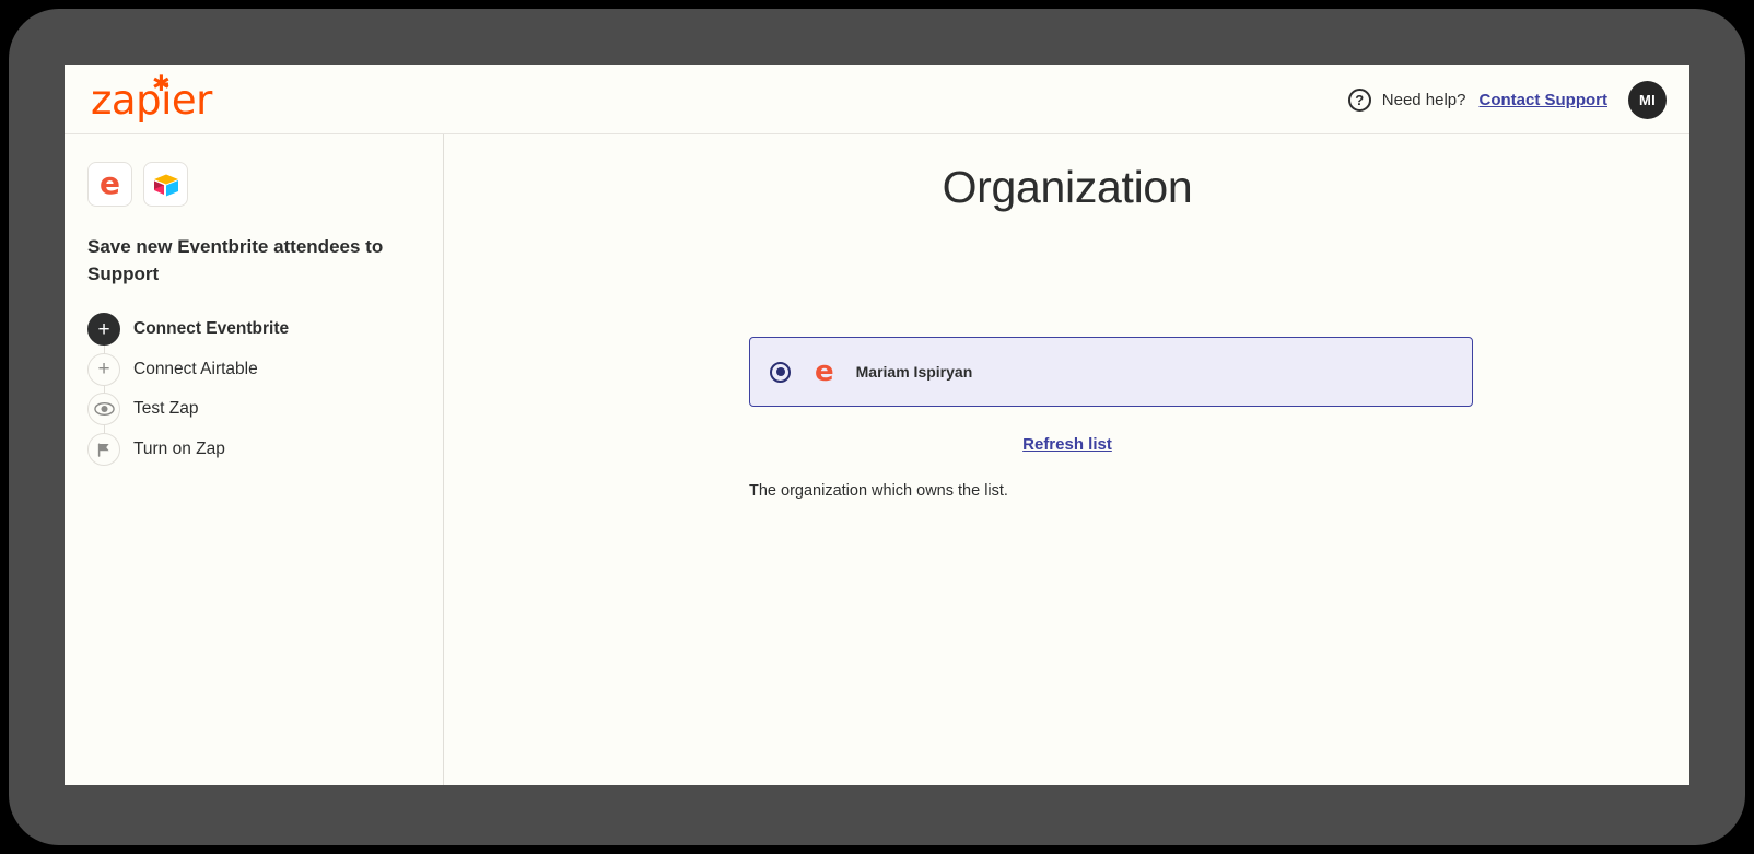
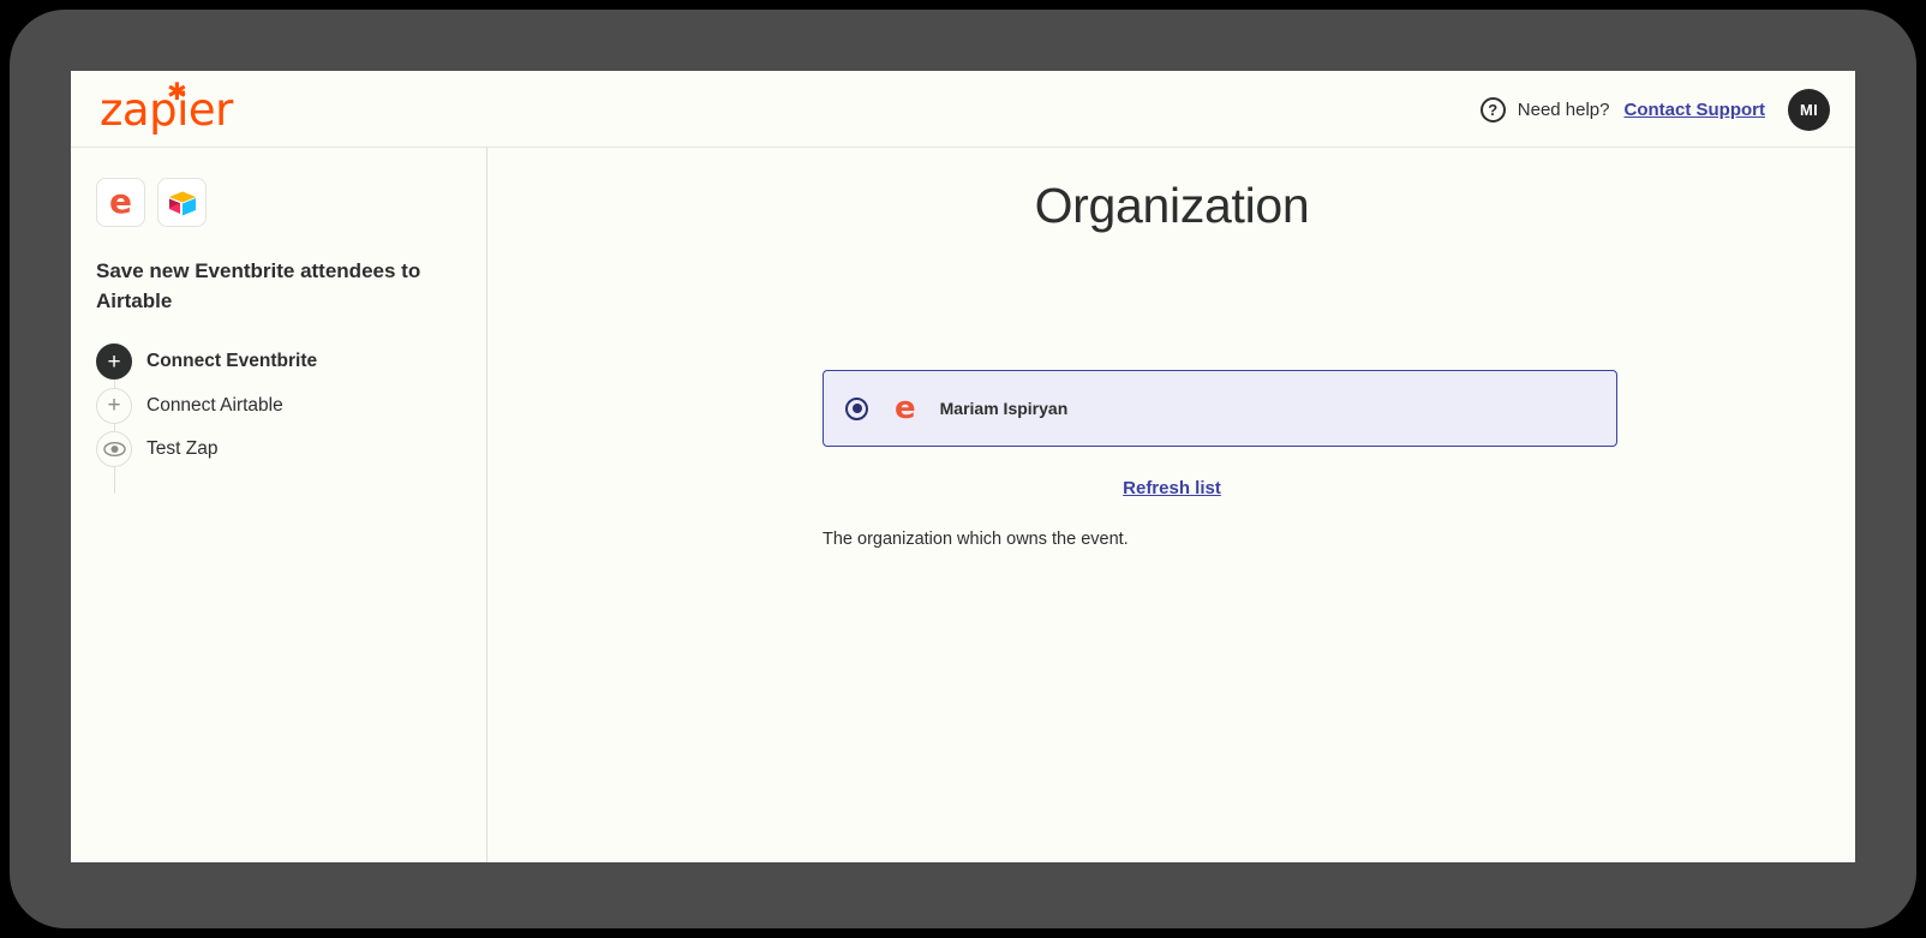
  zapier
  ✱
  ?
  Need help?
  Contact Support
  MI
  e
- Save new Eventbrite attendees to Support
+ Save new Eventbrite attendees to Airtable
  +
  Connect Eventbrite
  +
  Connect Airtable
  Test Zap
- Turn on Zap
  Organization
  e
  Mariam Ispiryan
  Refresh list
- The organization which owns the list.
+ The organization which owns the event.
